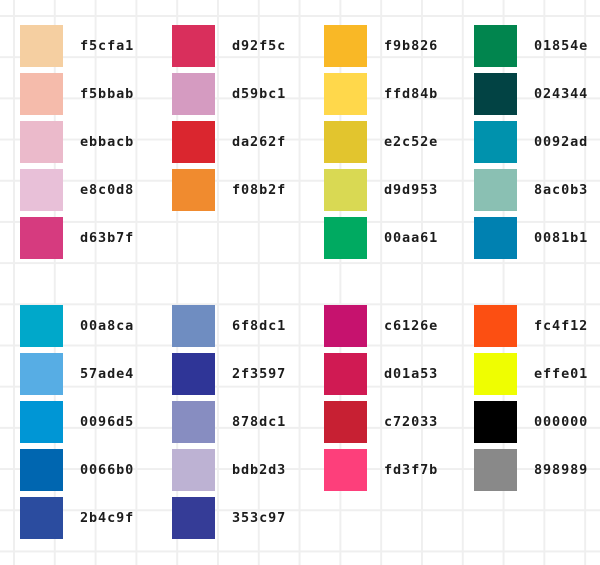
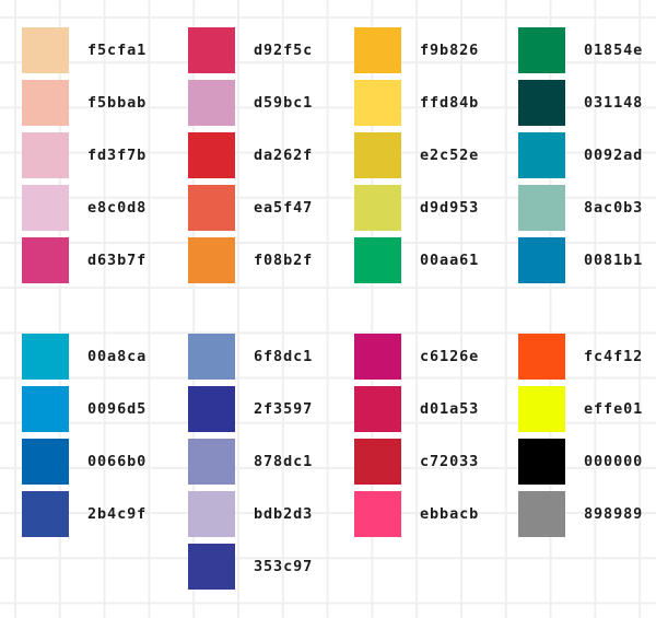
  f5cfa1
  f5bbab
- ebbacb
+ fd3f7b
  e8c0d8
  d63b7f
  d92f5c
  d59bc1
  da262f
+ ea5f47
  f08b2f
  f9b826
  ffd84b
  e2c52e
  d9d953
  00aa61
  01854e
- 024344
+ 031148
  0092ad
  8ac0b3
  0081b1
  00a8ca
- 57ade4
  0096d5
  0066b0
  2b4c9f
  6f8dc1
  2f3597
  878dc1
  bdb2d3
  353c97
  c6126e
  d01a53
  c72033
- fd3f7b
+ ebbacb
  fc4f12
  effe01
  000000
  898989
